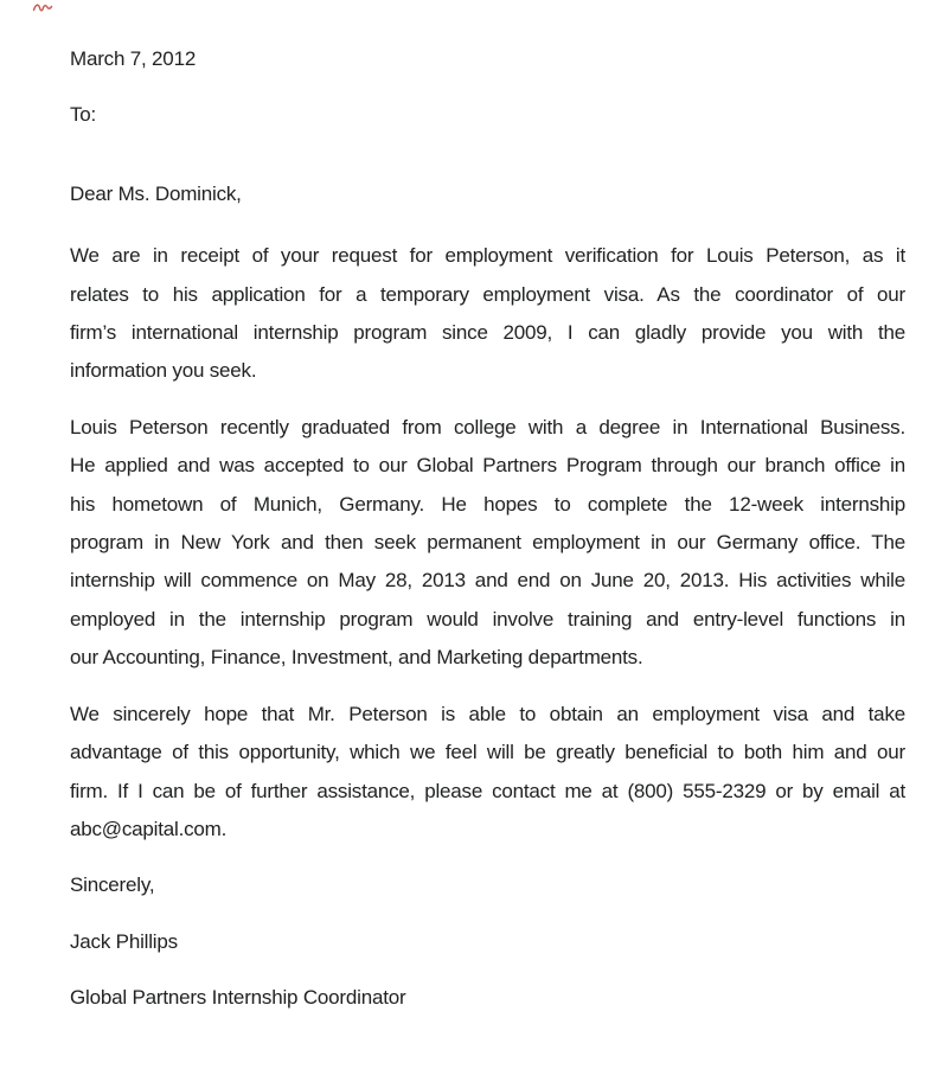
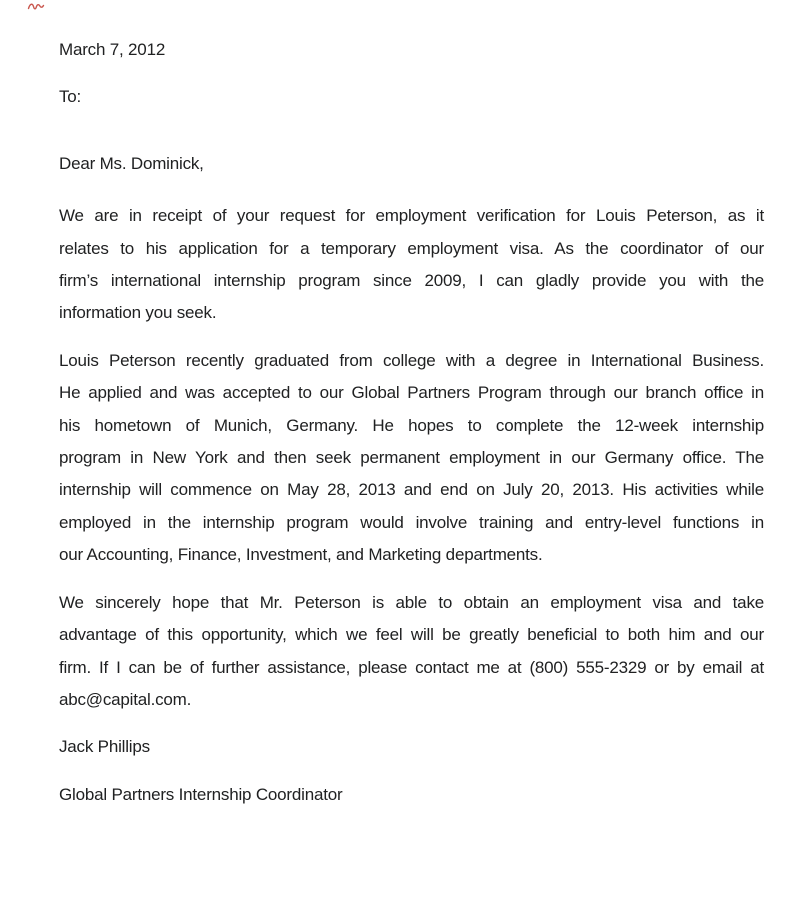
  March 7, 2012
  To:
  Dear Ms. Dominick,
  We are in receipt of your request for employment verification for Louis Peterson, as it
  relates to his application for a temporary employment visa. As the coordinator of our
  firm’s international internship program since 2009, I can gladly provide you with the
  information you seek.
  Louis Peterson recently graduated from college with a degree in International Business.
  He applied and was accepted to our Global Partners Program through our branch office in
  his hometown of Munich, Germany. He hopes to complete the 12-week internship
  program in New York and then seek permanent employment in our Germany office. The
- internship will commence on May 28, 2013 and end on June 20, 2013. His activities while
+ internship will commence on May 28, 2013 and end on July 20, 2013. His activities while
  employed in the internship program would involve training and entry-level functions in
  our Accounting, Finance, Investment, and Marketing departments.
  We sincerely hope that Mr. Peterson is able to obtain an employment visa and take
  advantage of this opportunity, which we feel will be greatly beneficial to both him and our
  firm. If I can be of further assistance, please contact me at (800) 555-2329 or by email at
  abc@capital.com.
- Sincerely,
  Jack Phillips
  Global Partners Internship Coordinator
